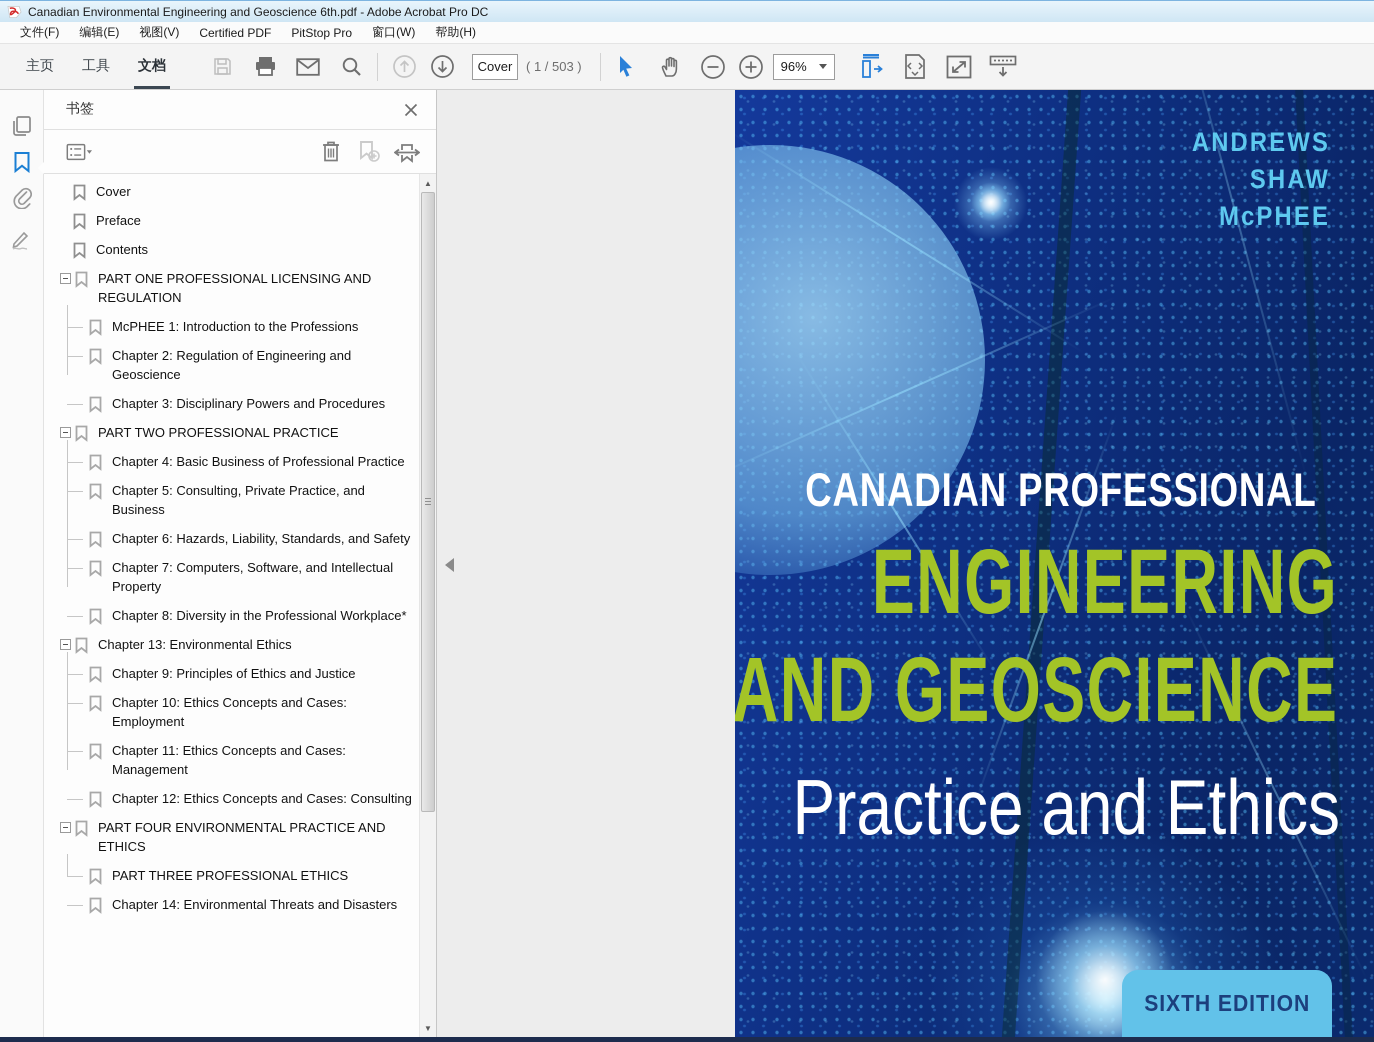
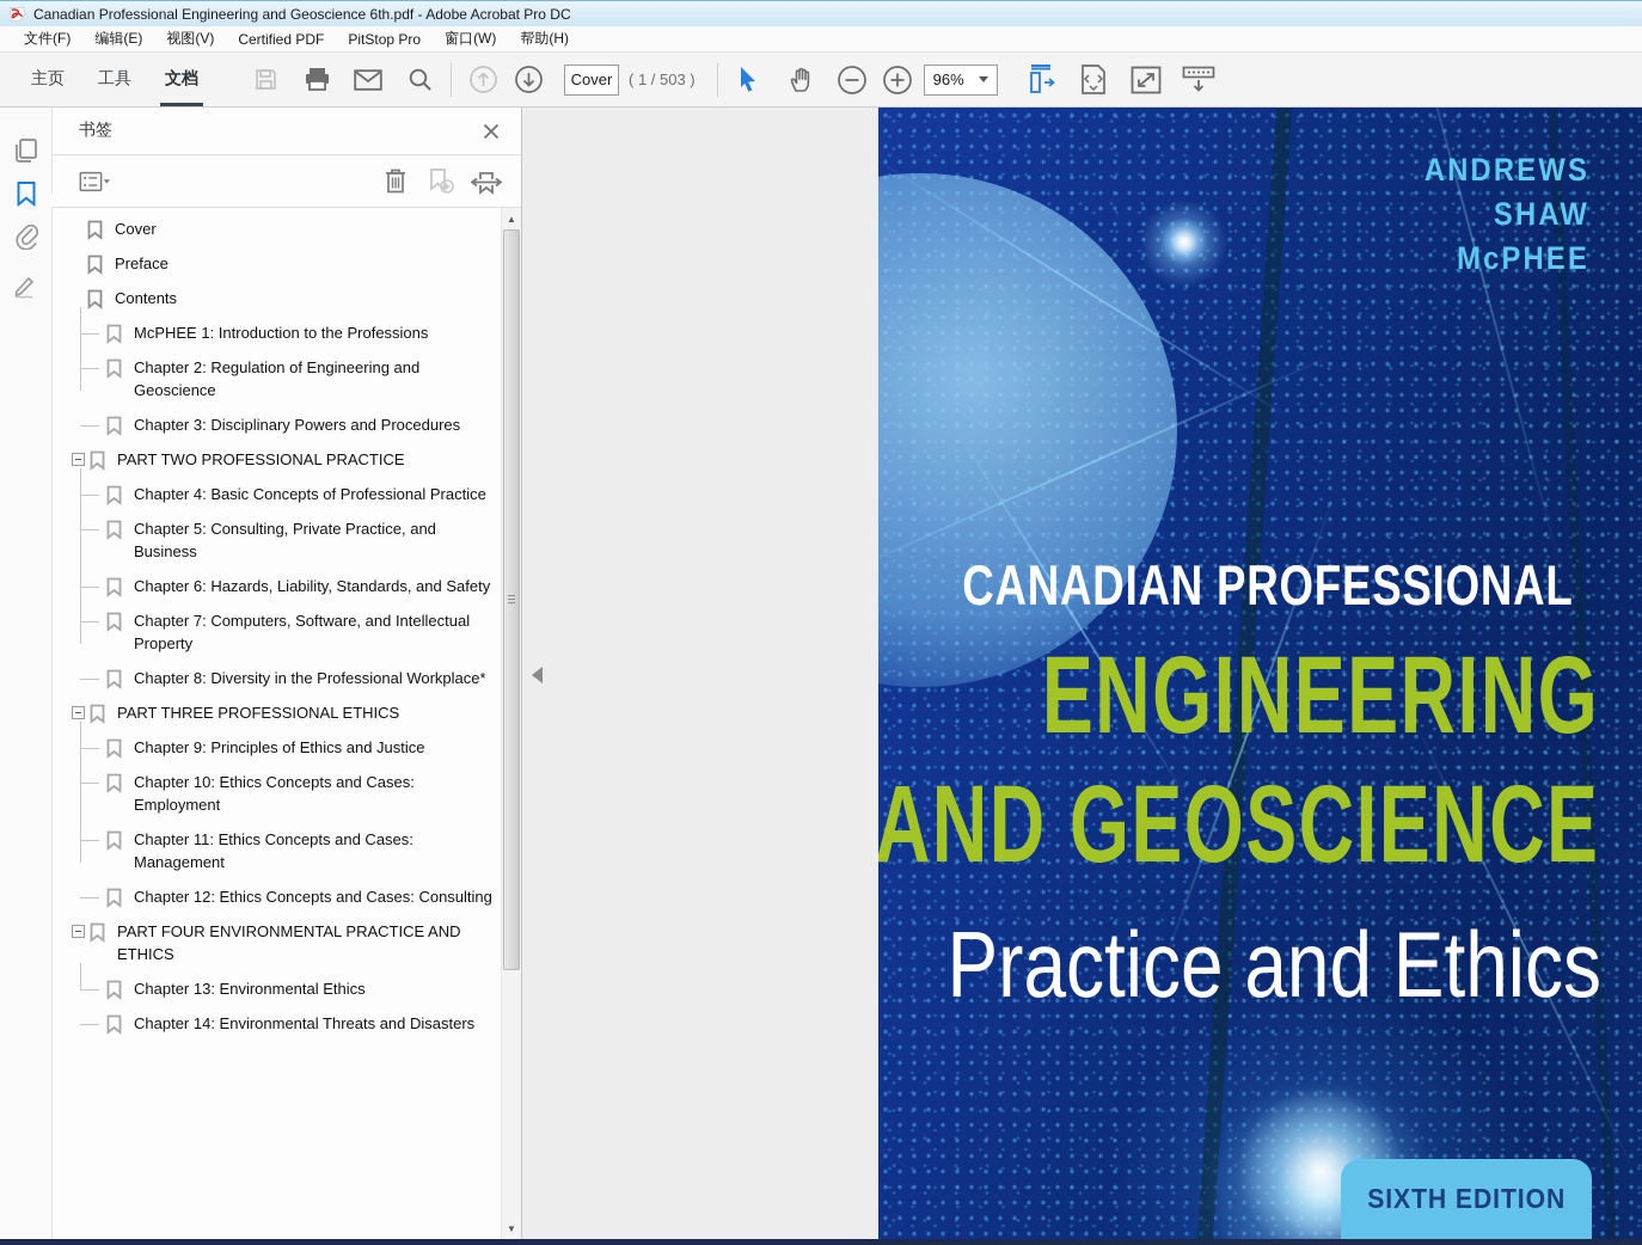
- Canadian Environmental Engineering and Geoscience 6th.pdf - Adobe Acrobat Pro DC
+ Canadian Professional Engineering and Geoscience 6th.pdf - Adobe Acrobat Pro DC
  文件(F)
  编辑(E)
  视图(V)
  Certified PDF
  PitStop Pro
  窗口(W)
  帮助(H)
  主页
  工具
  文档
  Cover
  ( 1 / 503 )
  96%
  书签
  Cover
  Preface
  Contents
- PART ONE PROFESSIONAL LICENSING AND REGULATION
  McPHEE 1: Introduction to the Professions
  Chapter 2: Regulation of Engineering and Geoscience
  Chapter 3: Disciplinary Powers and Procedures
  PART TWO PROFESSIONAL PRACTICE
- Chapter 4: Basic Business of Professional Practice
+ Chapter 4: Basic Concepts of Professional Practice
  Chapter 5: Consulting, Private Practice, and Business
  Chapter 6: Hazards, Liability, Standards, and Safety
  Chapter 7: Computers, Software, and Intellectual Property
  Chapter 8: Diversity in the Professional Workplace*
- Chapter 13: Environmental Ethics
+ PART THREE PROFESSIONAL ETHICS
  Chapter 9: Principles of Ethics and Justice
  Chapter 10: Ethics Concepts and Cases: Employment
  Chapter 11: Ethics Concepts and Cases: Management
  Chapter 12: Ethics Concepts and Cases: Consulting
  PART FOUR ENVIRONMENTAL PRACTICE AND ETHICS
- PART THREE PROFESSIONAL ETHICS
+ Chapter 13: Environmental Ethics
  Chapter 14: Environmental Threats and Disasters
  ▲
  ▼
  ANDREWS
  SHAW
  McPHEE
  CANADIAN PROFESSIONAL
  ENGINEERING
  AND GEOSCIENCE
  Practice and Ethics
  SIXTH EDITION
